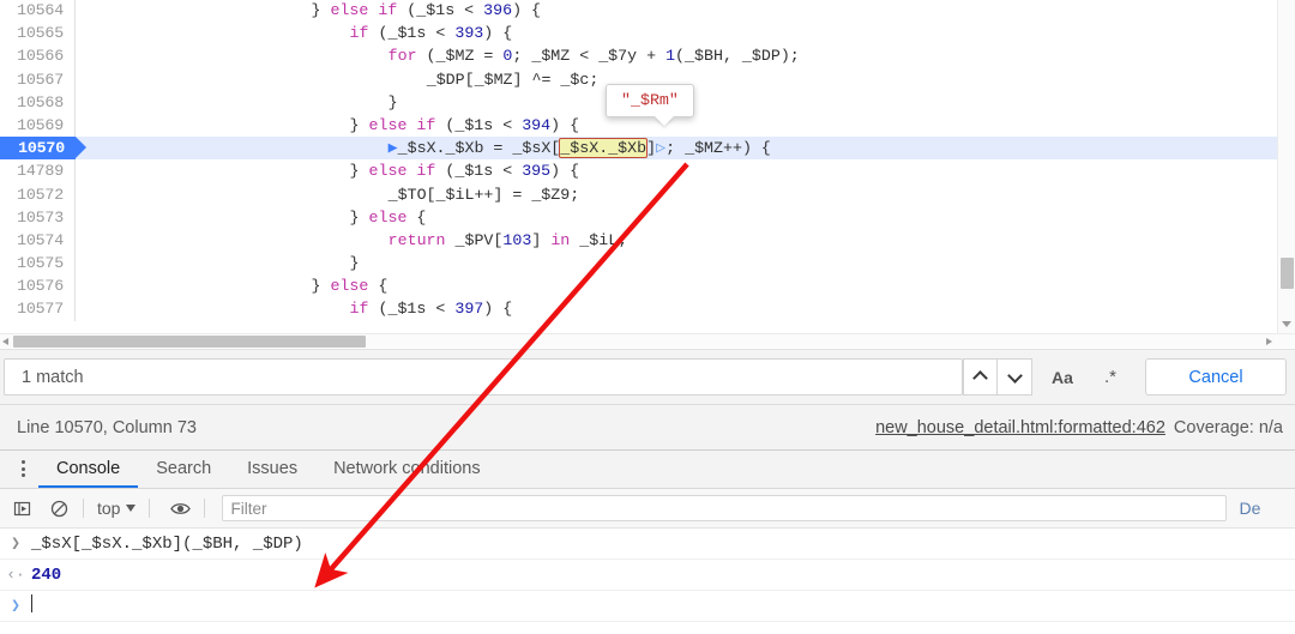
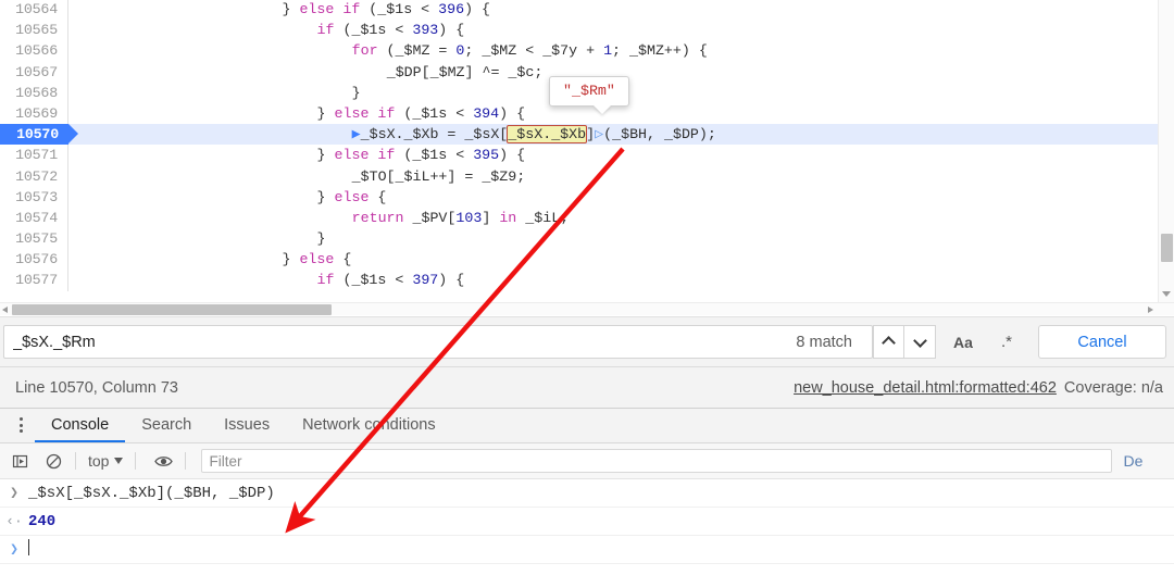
  10564
  } else if (_$1s < 396) {
  10565
  if (_$1s < 393) {
  10566
- for (_$MZ = 0; _$MZ < _$7y + 1(_$BH, _$DP);
+ for (_$MZ = 0; _$MZ < _$7y + 1; _$MZ++) {
  10567
  _$DP[_$MZ] ^= _$c;
  10568
  }
  10569
  } else if (_$1s < 394) {
  10570
- ▶_$sX._$Xb = _$sX[_$sX._$Xb]▷; _$MZ++) {
+ ▶_$sX._$Xb = _$sX[_$sX._$Xb]▷(_$BH, _$DP);
- 14789
+ 10571
  } else if (_$1s < 395) {
  10572
  _$TO[_$iL++] = _$Z9;
  10573
  } else {
  10574
  return _$PV[103] in _$iL
  10575
  }
  10576
  } else {
  10577
  if (_$1s < 397) {
  "_$Rm"
+ _$sX._$Rm
- 1 match
+ 8 match
  Aa
  .*
  Cancel
  Line 10570, Column 73
  new_house_detail.html:formatted:462
  Coverage: n/a
  Console
  Search
  Issues
  Network conditions
  top
  Filter
  De
  ❯ _$sX[_$sX._$Xb](_$BH, _$DP)
  ‹· 240
  ❯
